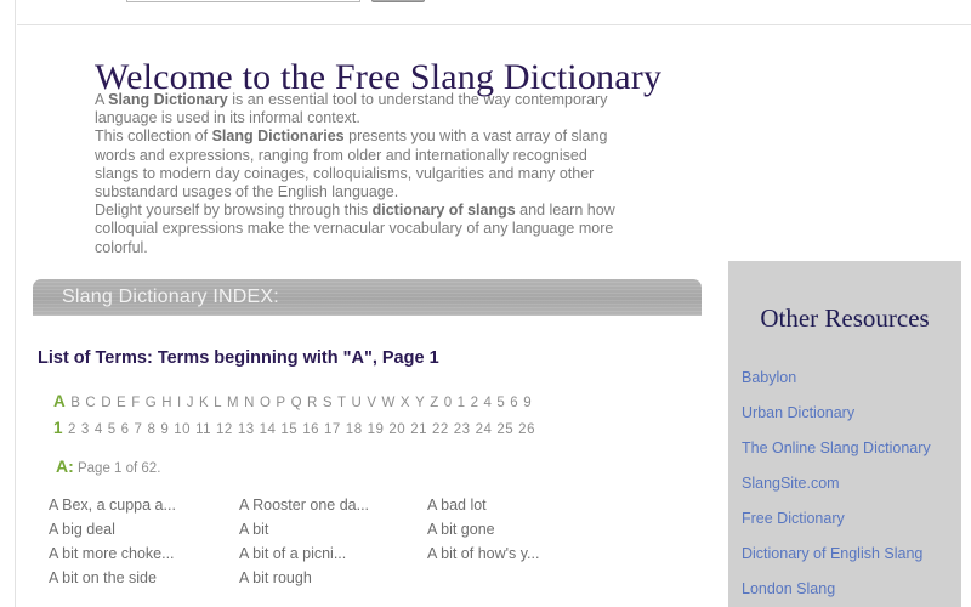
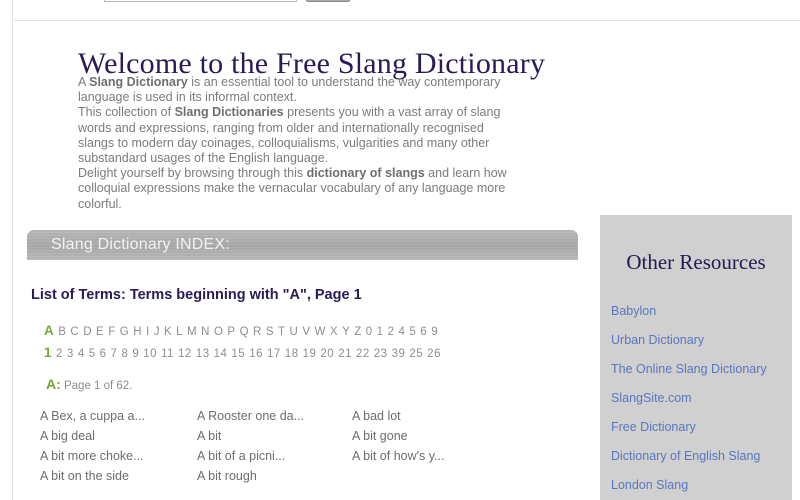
  Welcome to the Free Slang Dictionary
  A Slang Dictionary is an essential tool to understand the way contemporary language is used in its informal context.
  This collection of Slang Dictionaries presents you with a vast array of slang words and expressions, ranging from older and internationally recognised slangs to modern day coinages, colloquialisms, vulgarities and many other substandard usages of the English language.
  Delight yourself by browsing through this dictionary of slangs and learn how colloquial expressions make the vernacular vocabulary of any language more colorful.
  Slang Dictionary INDEX:
  List of Terms: Terms beginning with "A", Page 1
  A B C D E F G H I J K L M N O P Q R S T U V W X Y Z 0 1 2 4 5 6 9
- 1 2 3 4 5 6 7 8 9 10 11 12 13 14 15 16 17 18 19 20 21 22 23 24 25 26
+ 1 2 3 4 5 6 7 8 9 10 11 12 13 14 15 16 17 18 19 20 21 22 23 39 25 26
  A: Page 1 of 62.
  A Bex, a cuppa a...
  A big deal
  A bit more choke...
  A bit on the side
  A Rooster one da...
  A bit
  A bit of a picni...
  A bit rough
  A bad lot
  A bit gone
  A bit of how's y...
  Other Resources
  Babylon
  Urban Dictionary
  The Online Slang Dictionary
  SlangSite.com
  Free Dictionary
  Dictionary of English Slang
  London Slang
